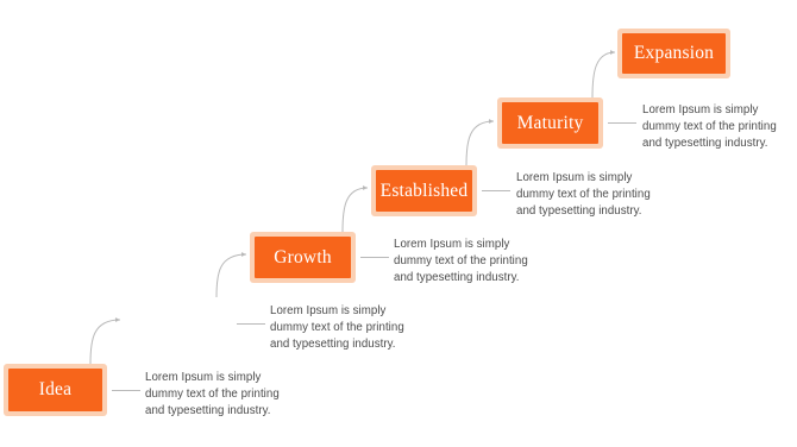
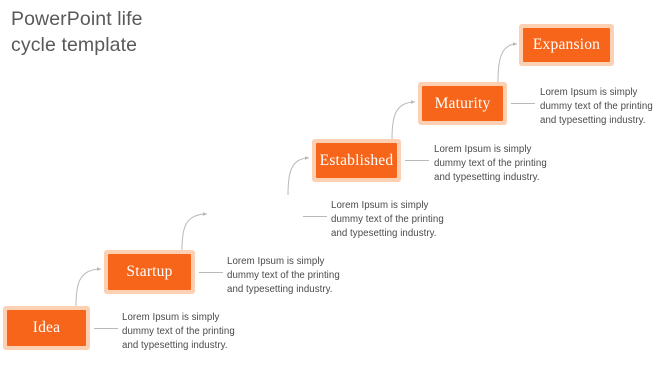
+ PowerPoint life
+ cycle template
  Idea
  Lorem Ipsum is simply
  dummy text of the printing
  and typesetting industry.
+ Startup
  Lorem Ipsum is simply
  dummy text of the printing
  and typesetting industry.
- Growth
  Lorem Ipsum is simply
  dummy text of the printing
  and typesetting industry.
  Established
  Lorem Ipsum is simply
  dummy text of the printing
  and typesetting industry.
  Maturity
  Lorem Ipsum is simply
  dummy text of the printing
  and typesetting industry.
  Expansion
